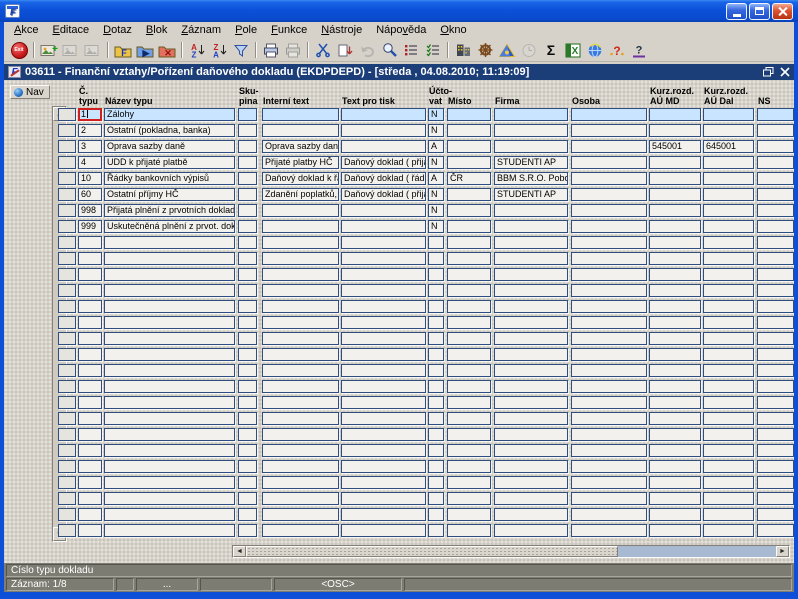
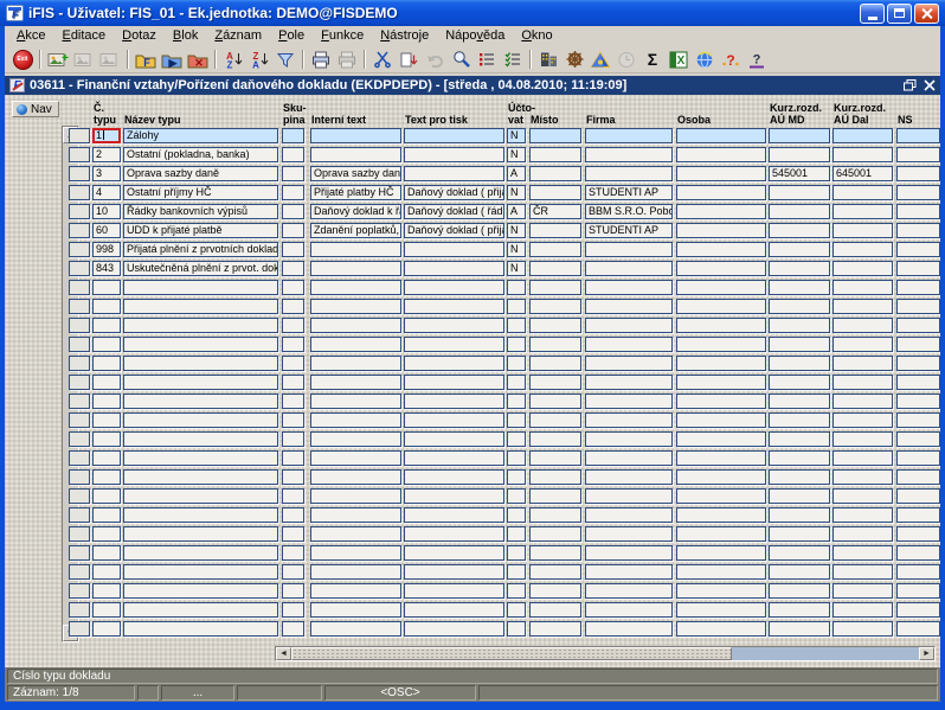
+ iFIS - Uživatel: FIS_01 - Ek.jednotka: DEMO@FISDEMO
  Akce
  Editace
  Dotaz
  Blok
  Záznam
  Pole
  Funkce
  Nástroje
  Nápověda
  Okno
  +
  F
  ▶
  ✕
  A
  Z
  Z
  A
  Σ
  X
  ?
  ?
  F
  03611 - Finanční vztahy/Pořízení daňového dokladu (EKDPDEPD) - [středa , 04.08.2010; 11:19:09]
  Nav
  Č.
  typu
  Název typu
  Sku-
  pina
  Interní text
  Text pro tisk
  Účto-
  vat
  Místo
  Firma
  Osoba
  Kurz.rozd.
  AÚ MD
  Kurz.rozd.
  AÚ Dal
  NS
  1
  Zálohy
  N
  2
  Ostatní (pokladna, banka)
  N
  3
  Oprava sazby daně
  Oprava sazby dan
  A
  545001
  645001
  4
- UDD k přijaté platbě
+ Ostatní příjmy HČ
  Přijaté platby HČ
  Daňový doklad ( přij
  N
  STUDENTI AP
  10
  Řádky bankovních výpisů
  Daňový doklad k ř
  Daňový doklad ( řád
  A
  ČR
  BBM S.R.O. Pobo
  60
- Ostatní příjmy HČ
+ UDD k přijaté platbě
  Zdanění poplatků,
  Daňový doklad ( přij
  N
  STUDENTI AP
  998
  Přijatá plnění z prvotních doklad
  N
- 999
+ 843
  Uskutečněná plnění z prvot. dok
  N
  Číslo typu dokladu
  Záznam: 1/8
  ...
  <OSC>
